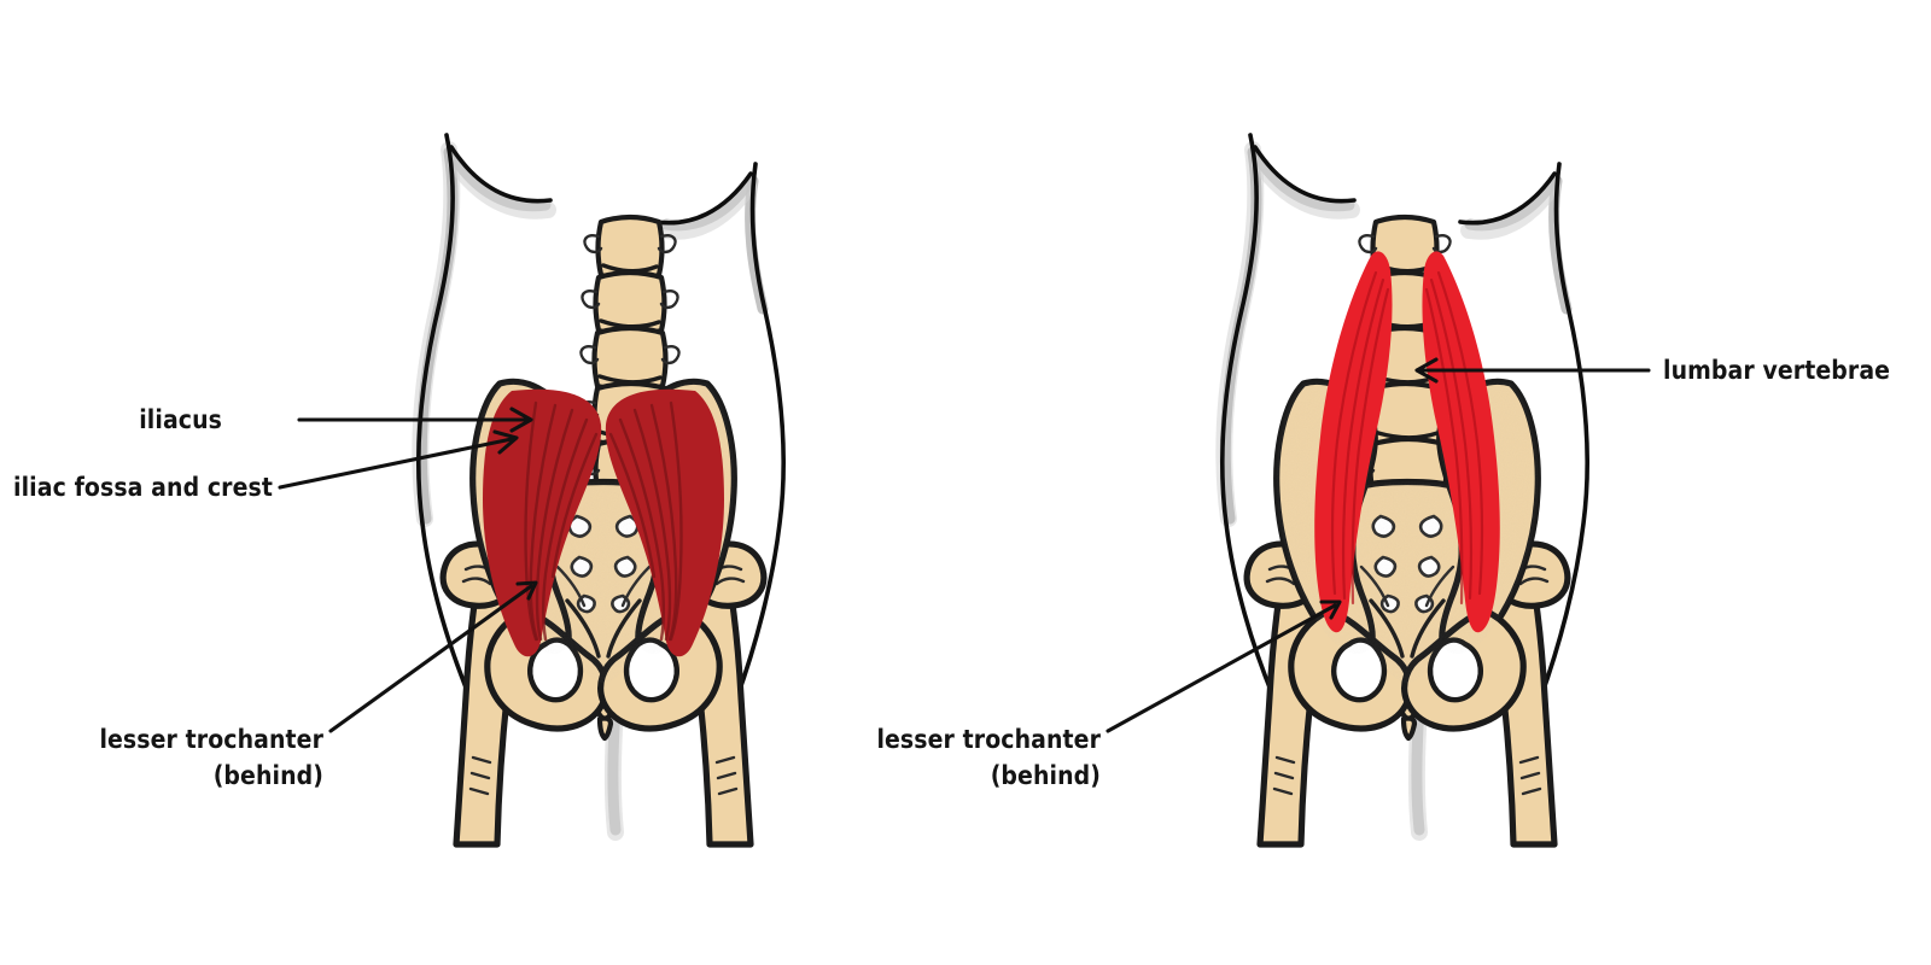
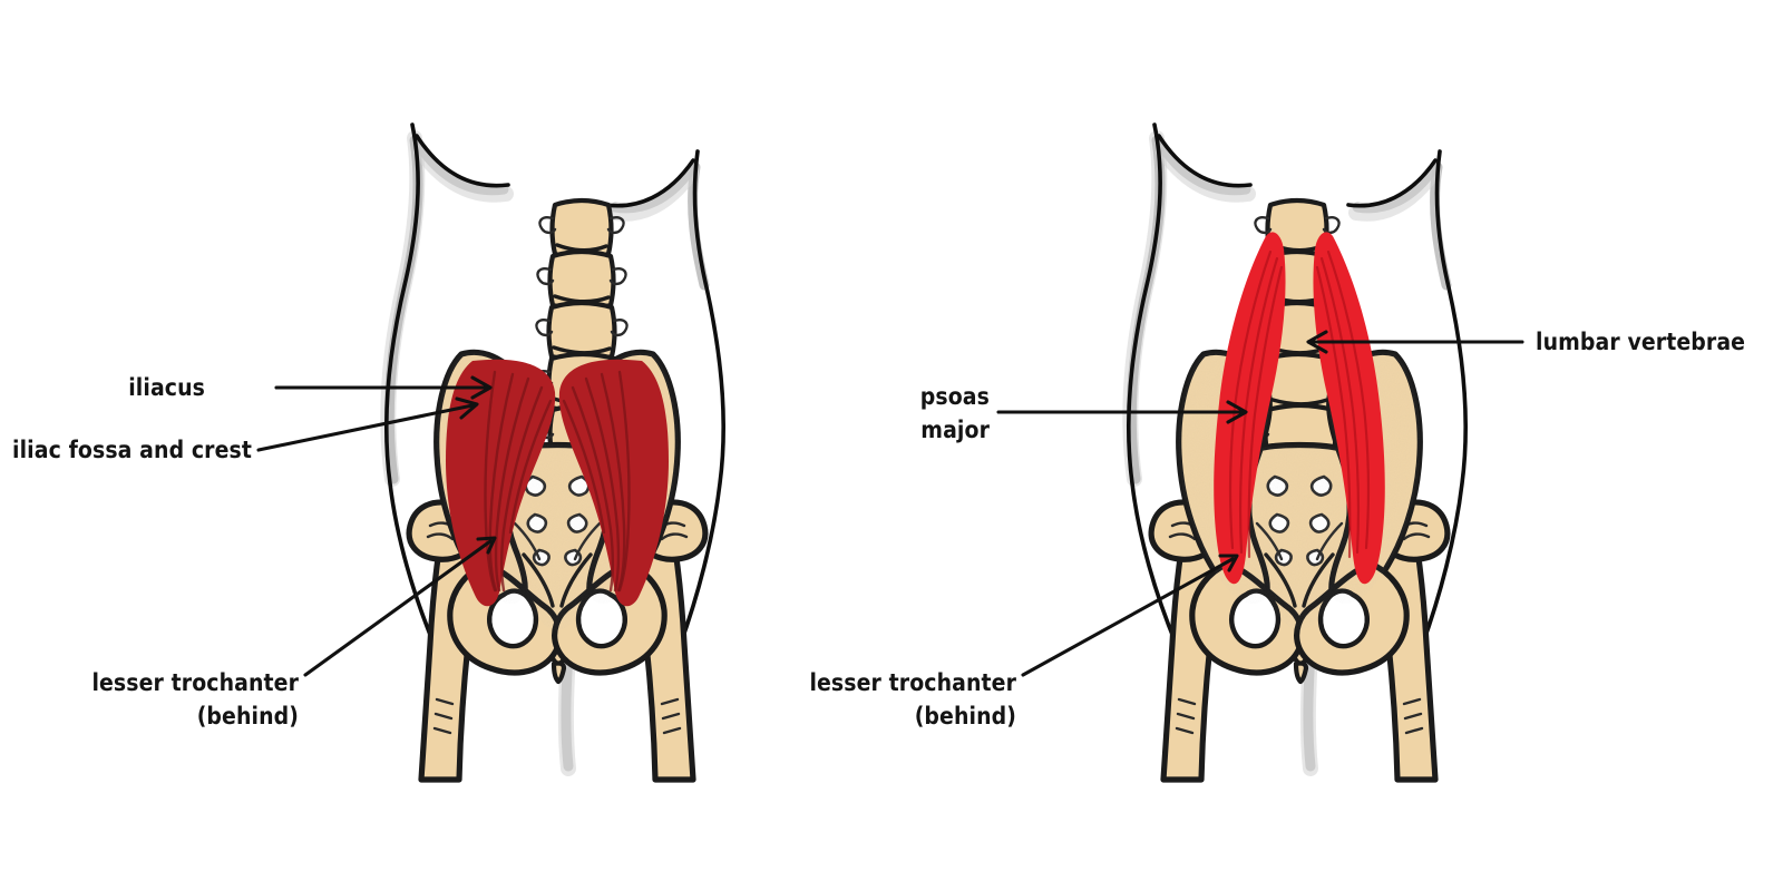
  iliacus
  iliac fossa and crest
  lesser trochanter
  (behind)
+ psoas
+ major
  lumbar vertebrae
  lesser trochanter
  (behind)
